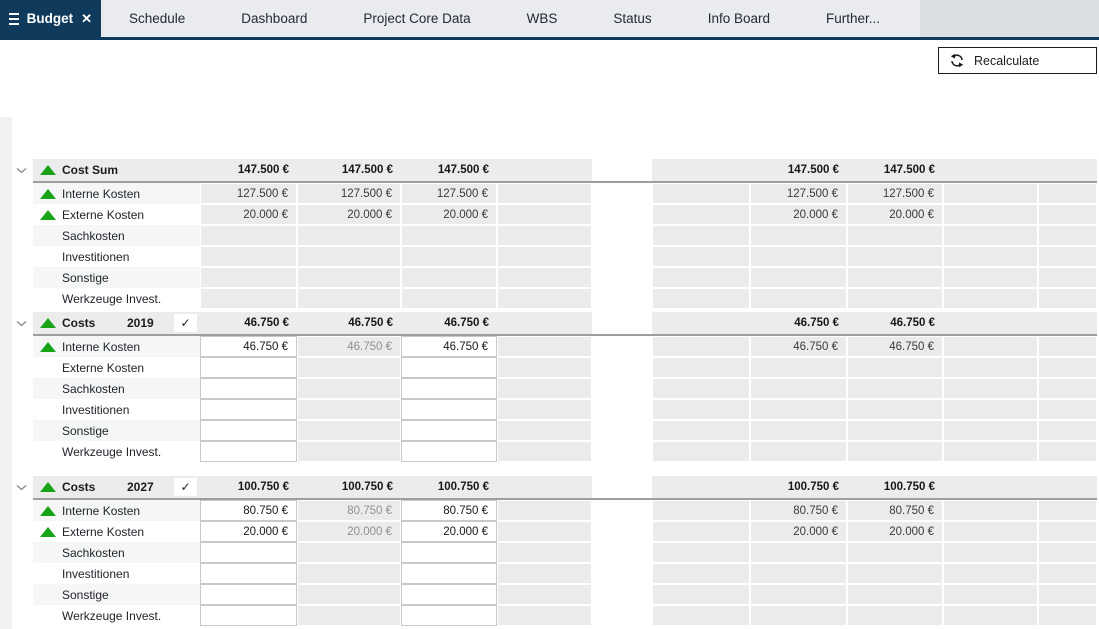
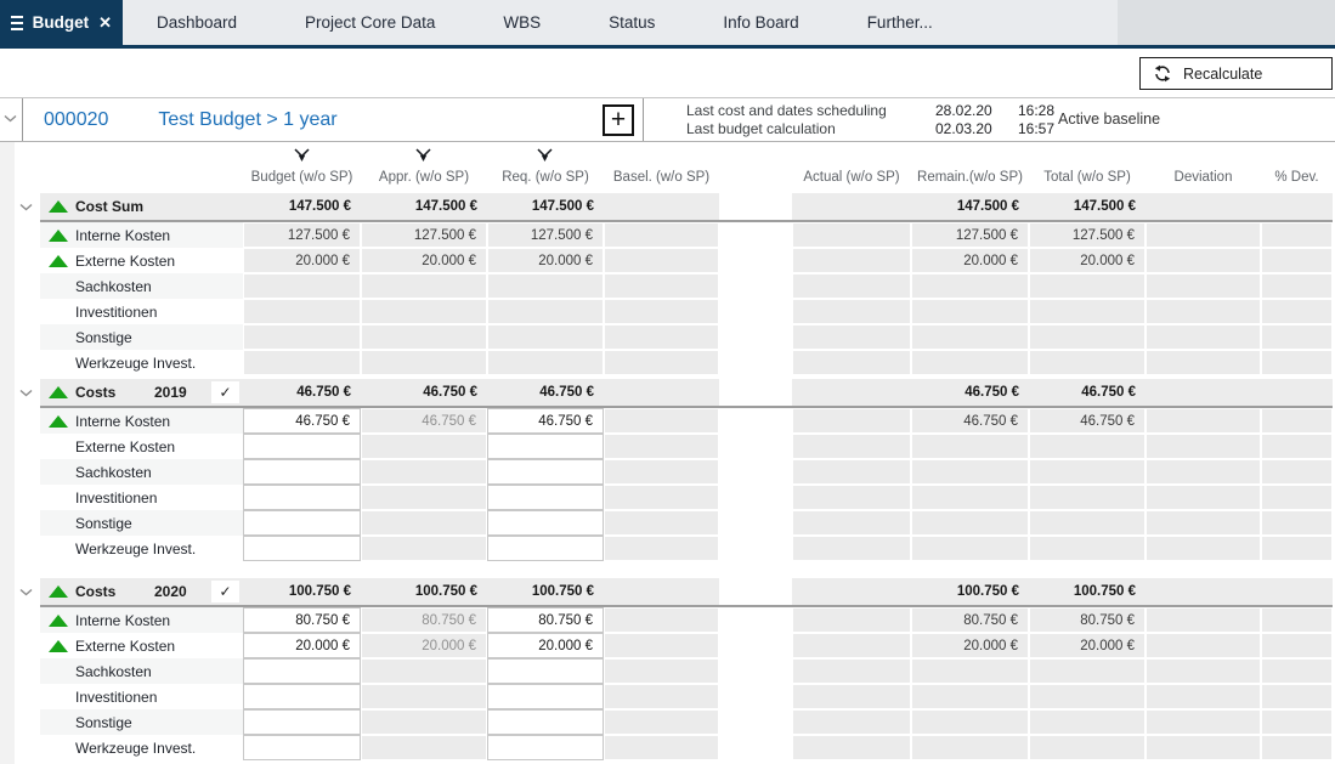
  Budget
  ✕
- Schedule
  Dashboard
  Project Core Data
  WBS
  Status
  Info Board
  Further...
  Recalculate
+ 000020
+ Test Budget > 1 year
+ +
+ Last cost and dates scheduling
+ 28.02.20
+ 16:28
+ Last budget calculation
+ 02.03.20
+ 16:57
+ Active baseline
+ Budget (w/o SP)
+ Appr. (w/o SP)
+ Req. (w/o SP)
+ Basel. (w/o SP)
+ Actual (w/o SP)
+ Remain.(w/o SP)
+ Total (w/o SP)
+ Deviation
+ % Dev.
  Cost Sum
  147.500 €
  147.500 €
  147.500 €
  147.500 €
  147.500 €
  Interne Kosten
  127.500 €
  127.500 €
  127.500 €
  127.500 €
  127.500 €
  Externe Kosten
  20.000 €
  20.000 €
  20.000 €
  20.000 €
  20.000 €
  Sachkosten
  Investitionen
  Sonstige
  Werkzeuge Invest.
  Costs
  2019
  ✓
  46.750 €
  46.750 €
  46.750 €
  46.750 €
  46.750 €
  Interne Kosten
  46.750 €
  46.750 €
  46.750 €
  46.750 €
  46.750 €
  Externe Kosten
  Sachkosten
  Investitionen
  Sonstige
  Werkzeuge Invest.
  Costs
- 2027
+ 2020
  ✓
  100.750 €
  100.750 €
  100.750 €
  100.750 €
  100.750 €
  Interne Kosten
  80.750 €
  80.750 €
  80.750 €
  80.750 €
  80.750 €
  Externe Kosten
  20.000 €
  20.000 €
  20.000 €
  20.000 €
  20.000 €
  Sachkosten
  Investitionen
  Sonstige
  Werkzeuge Invest.
